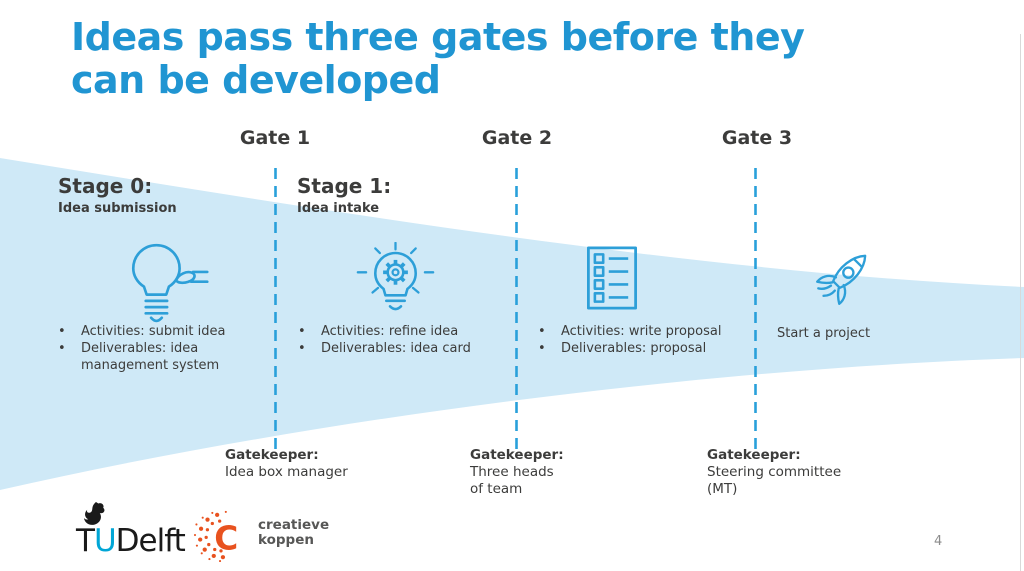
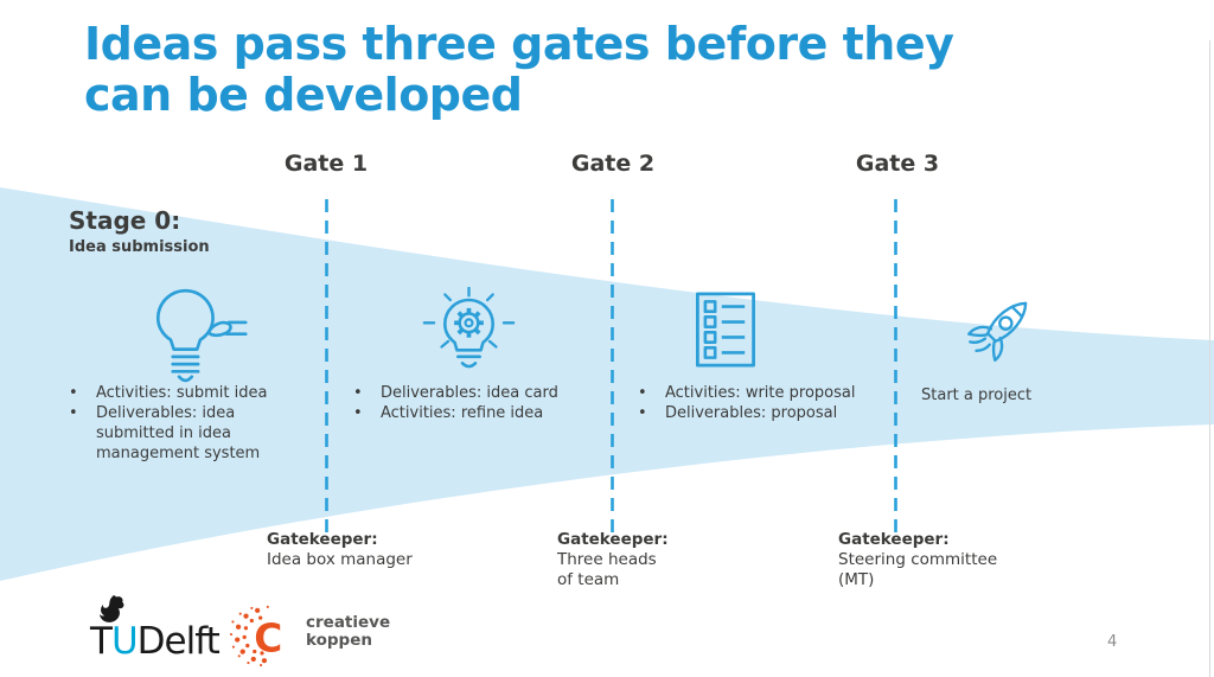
  Ideas pass three gates before they
  can be developed
  Gate 1
  Gate 2
  Gate 3
  Stage 0:
  Idea submission
- Stage 1:
- Idea intake
  •
  Activities: submit idea
  •
  Deliverables: idea
+ submitted in idea
  management system
  •
- Activities: refine idea
+ Deliverables: idea card
  •
- Deliverables: idea card
+ Activities: refine idea
  •
  Activities: write proposal
  •
  Deliverables: proposal
  Start a project
  Gatekeeper:
  Idea box manager
  Gatekeeper:
  Three heads
  of team
  Gatekeeper:
  Steering committee
  (MT)
  TUDelft
  C
  creatieve
  koppen
  4
